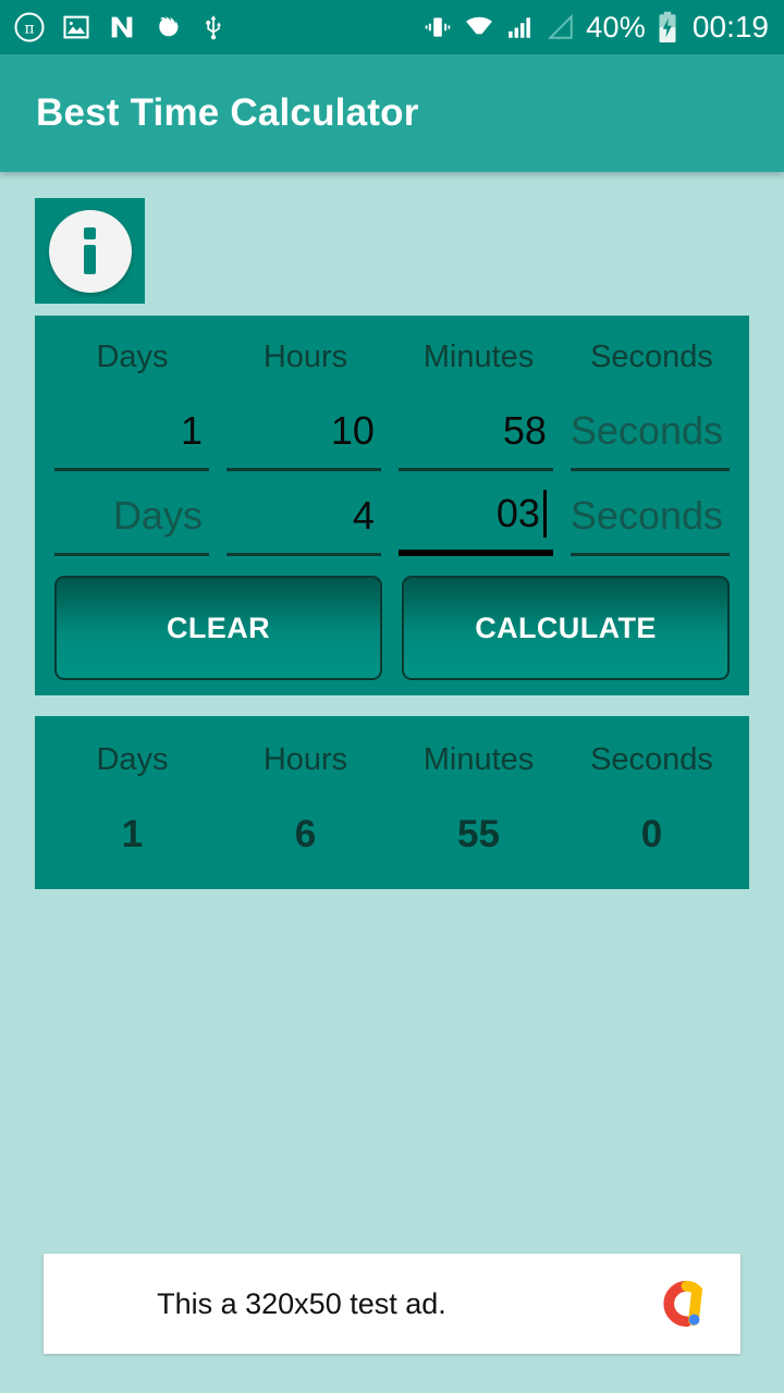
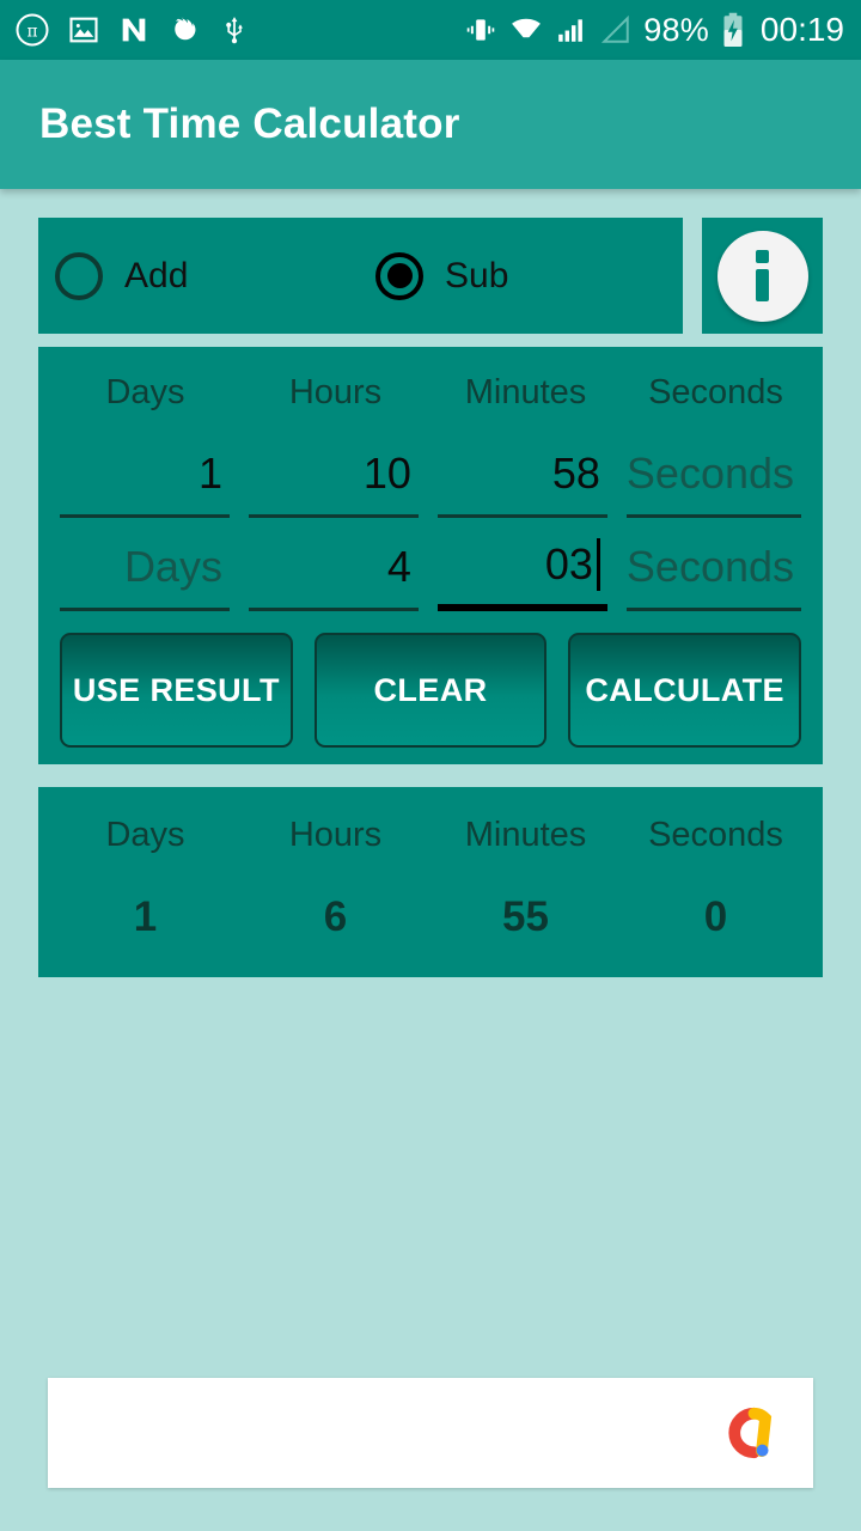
  π
- 40%
+ 98%
  00:19
  Best Time Calculator
+ Add
+ Sub
  Days
  Hours
  Minutes
  Seconds
  1
  10
  58
  Seconds
  Days
  4
  03
  Seconds
+ USE RESULT
  CLEAR
  CALCULATE
  Days
  Hours
  Minutes
  Seconds
  1
  6
  55
  0
- This a 320x50 test ad.
